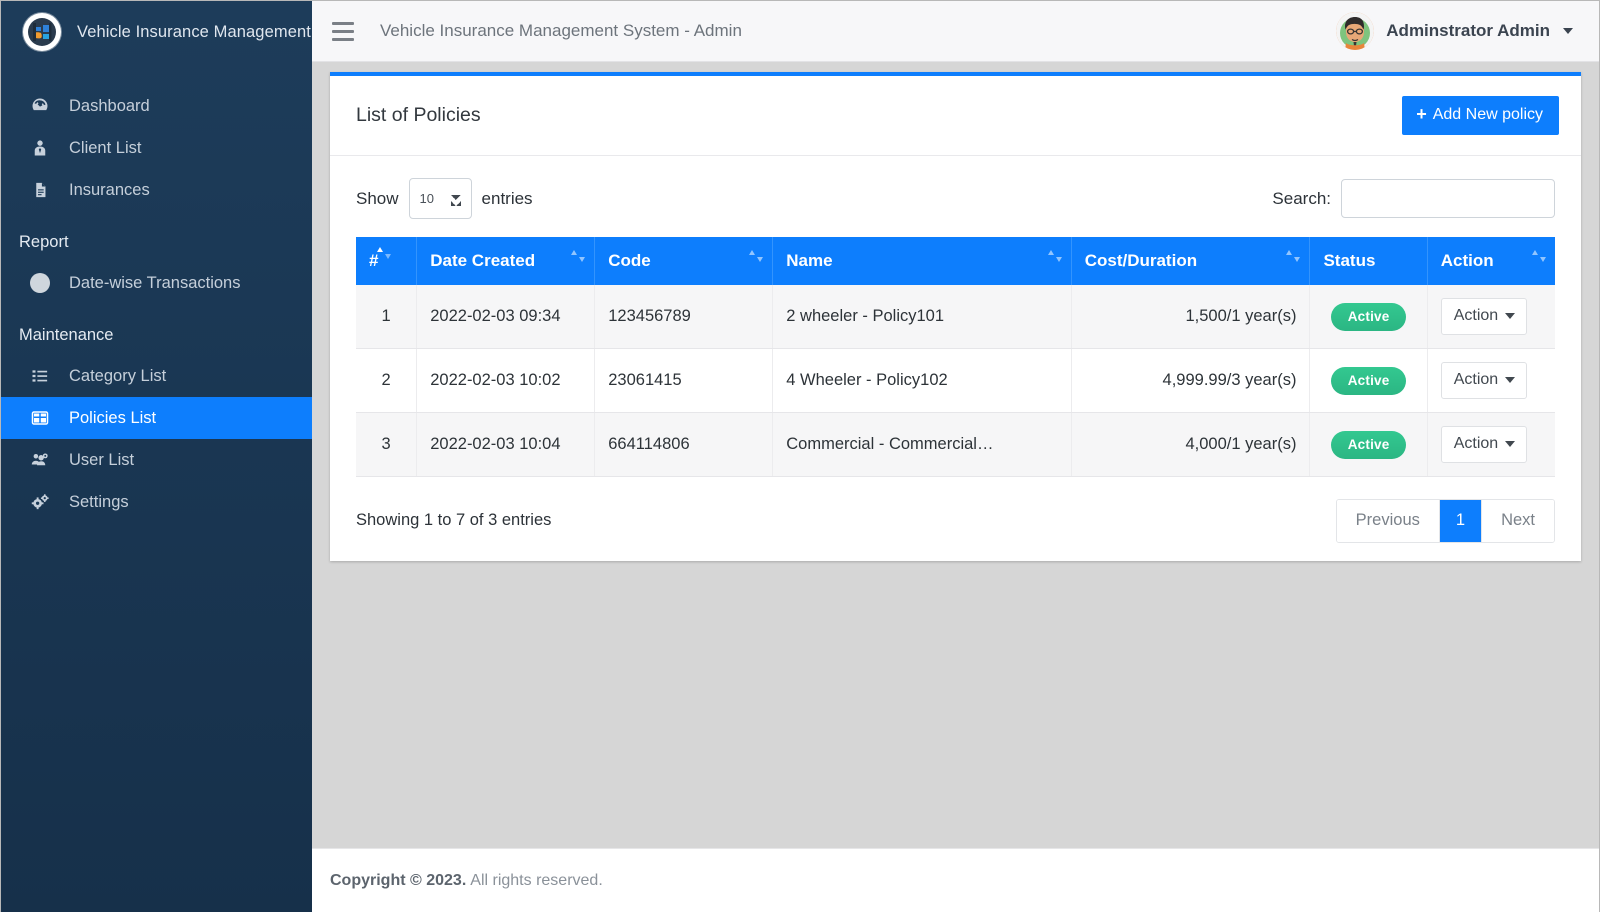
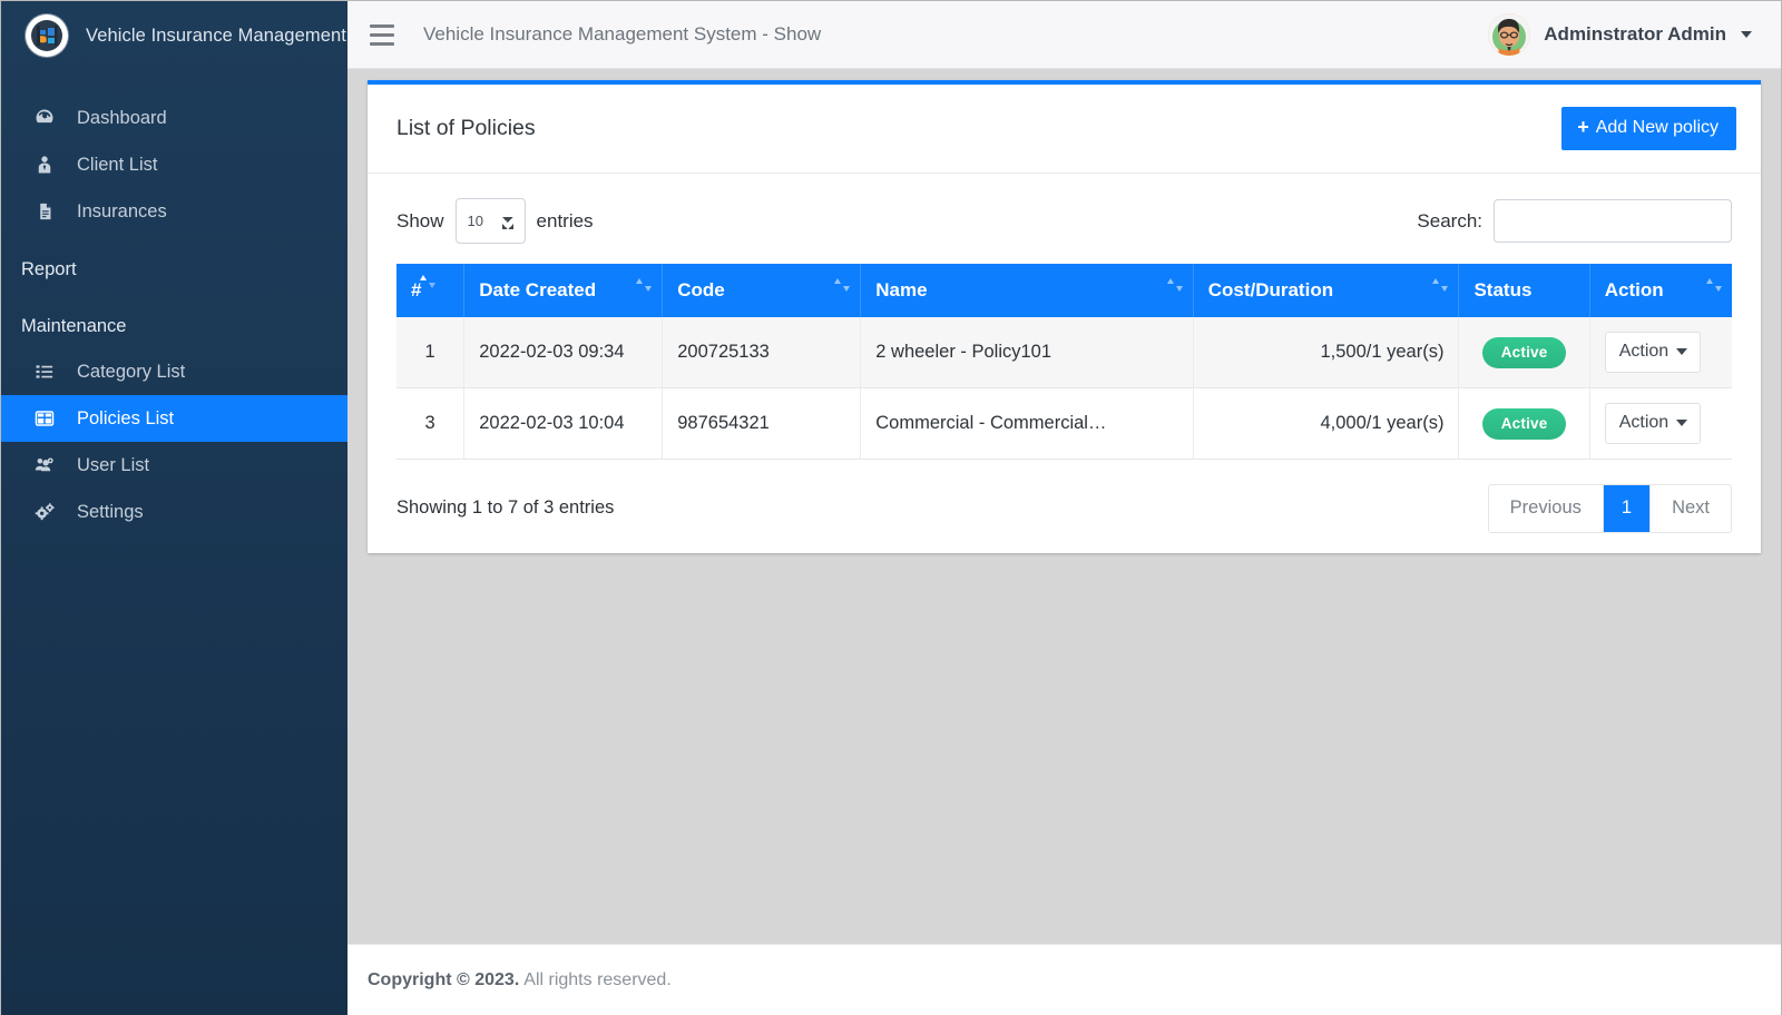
  Vehicle Insurance Management
  Dashboard
  Client List
  Insurances
  Report
- Date-wise Transactions
  Maintenance
  Category List
  Policies List
  User List
  Settings
- Vehicle Insurance Management System - Admin
+ Vehicle Insurance Management System - Show
  Adminstrator Admin
  List of Policies
  +
  Add New policy
  Show
  10
  entries
  Search:
  #	Date Created	Code	Name	Cost/Duration	Status	Action
- 1	2022-02-03 09:34	123456789	2 wheeler - Policy101	1,500/1 year(s)	Active	Action
+ 1	2022-02-03 09:34	200725133	2 wheeler - Policy101	1,500/1 year(s)	Active	Action
- 2	2022-02-03 10:02	23061415	4 Wheeler - Policy102	4,999.99/3 year(s)	Active	Action
- 3	2022-02-03 10:04	664114806	Commercial - Commercial…	4,000/1 year(s)	Active	Action
+ 3	2022-02-03 10:04	987654321	Commercial - Commercial…	4,000/1 year(s)	Active	Action
  Showing 1 to 7 of 3 entries
  Previous
  1
  Next
  Copyright © 2023.
  All rights reserved.
